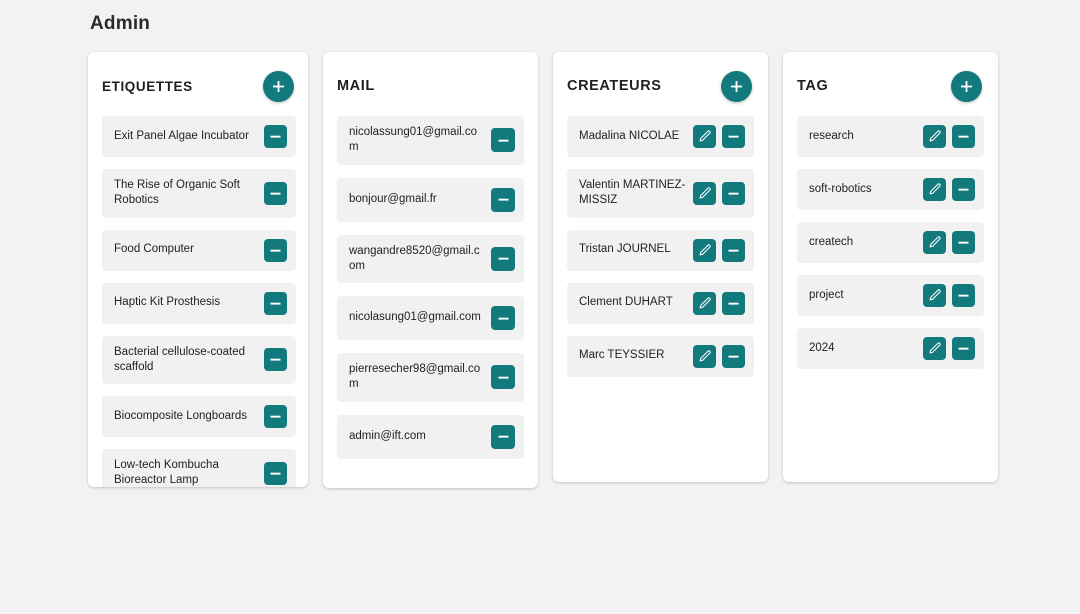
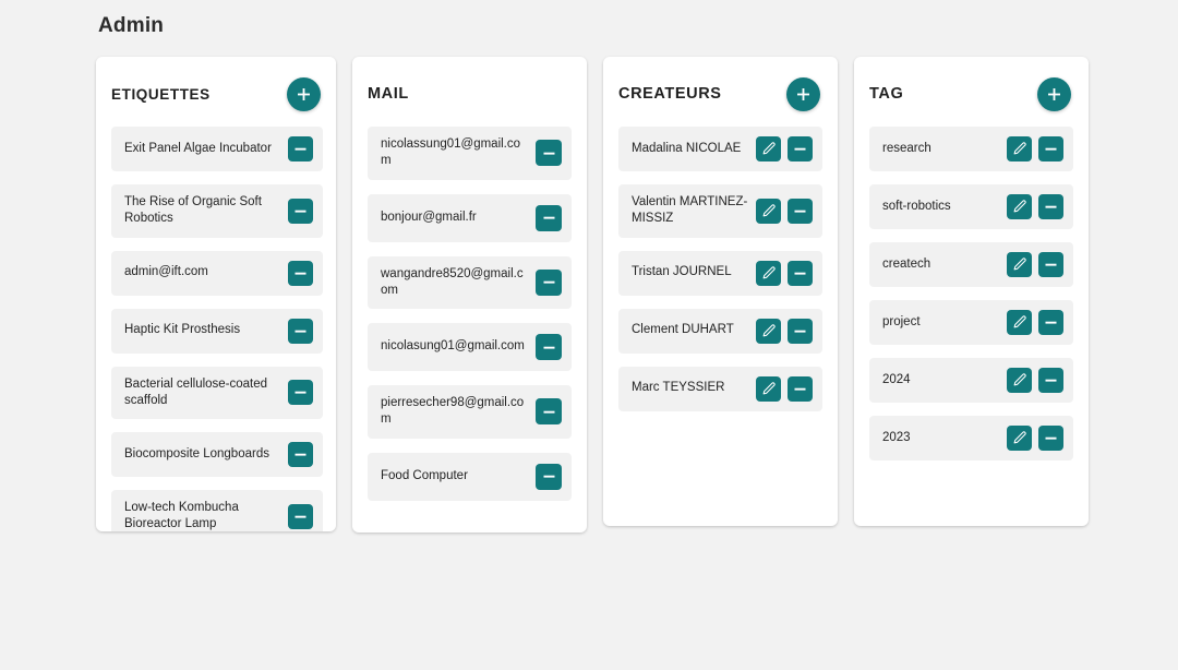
  Admin
  ETIQUETTES
  Exit Panel Algae Incubator
  The Rise of Organic Soft Robotics
- Food Computer
+ admin@ift.com
  Haptic Kit Prosthesis
  Bacterial cellulose-coated scaffold
  Biocomposite Longboards
  Low-tech Kombucha Bioreactor Lamp
  MAIL
  nicolassung01@gmail.com
  bonjour@gmail.fr
  wangandre8520@gmail.com
  nicolasung01@gmail.com
  pierresecher98@gmail.com
- admin@ift.com
+ Food Computer
  CREATEURS
  Madalina NICOLAE
  Valentin MARTINEZ-MISSIZ
  Tristan JOURNEL
  Clement DUHART
  Marc TEYSSIER
  TAG
  research
  soft-robotics
  createch
  project
  2024
+ 2023
